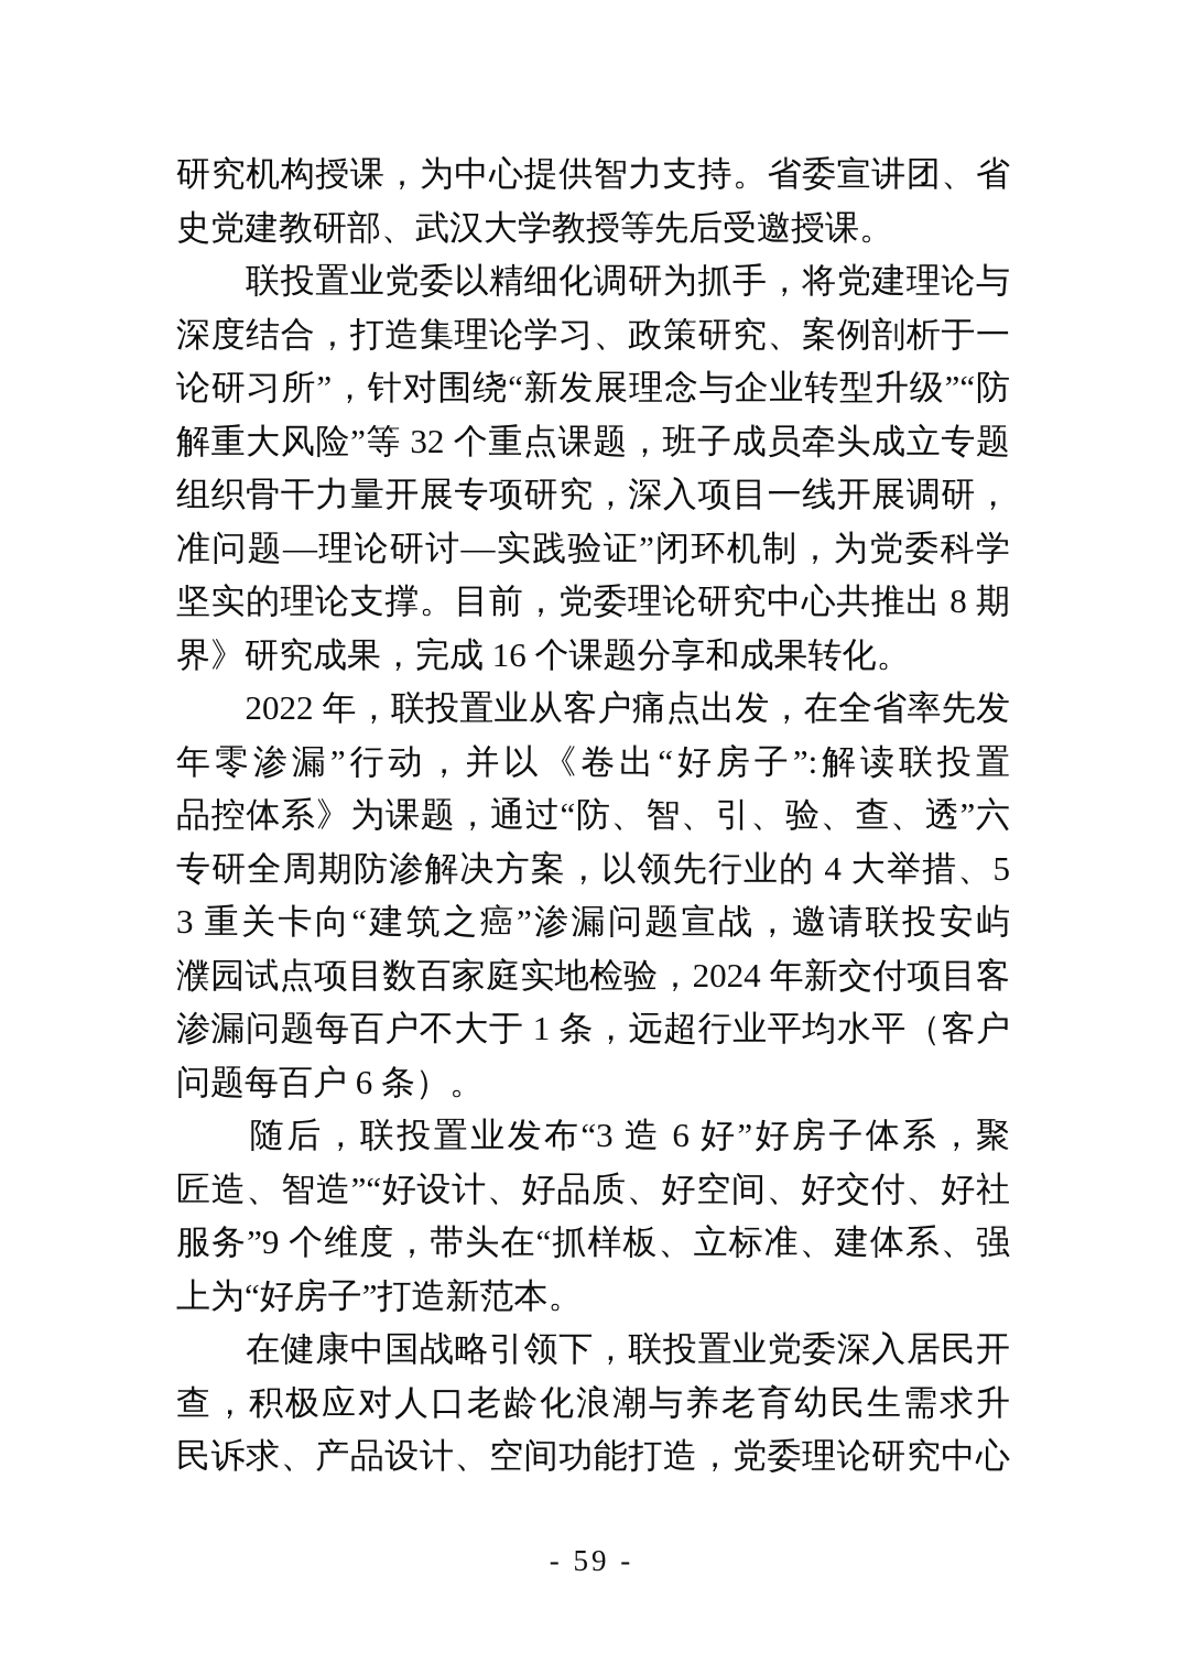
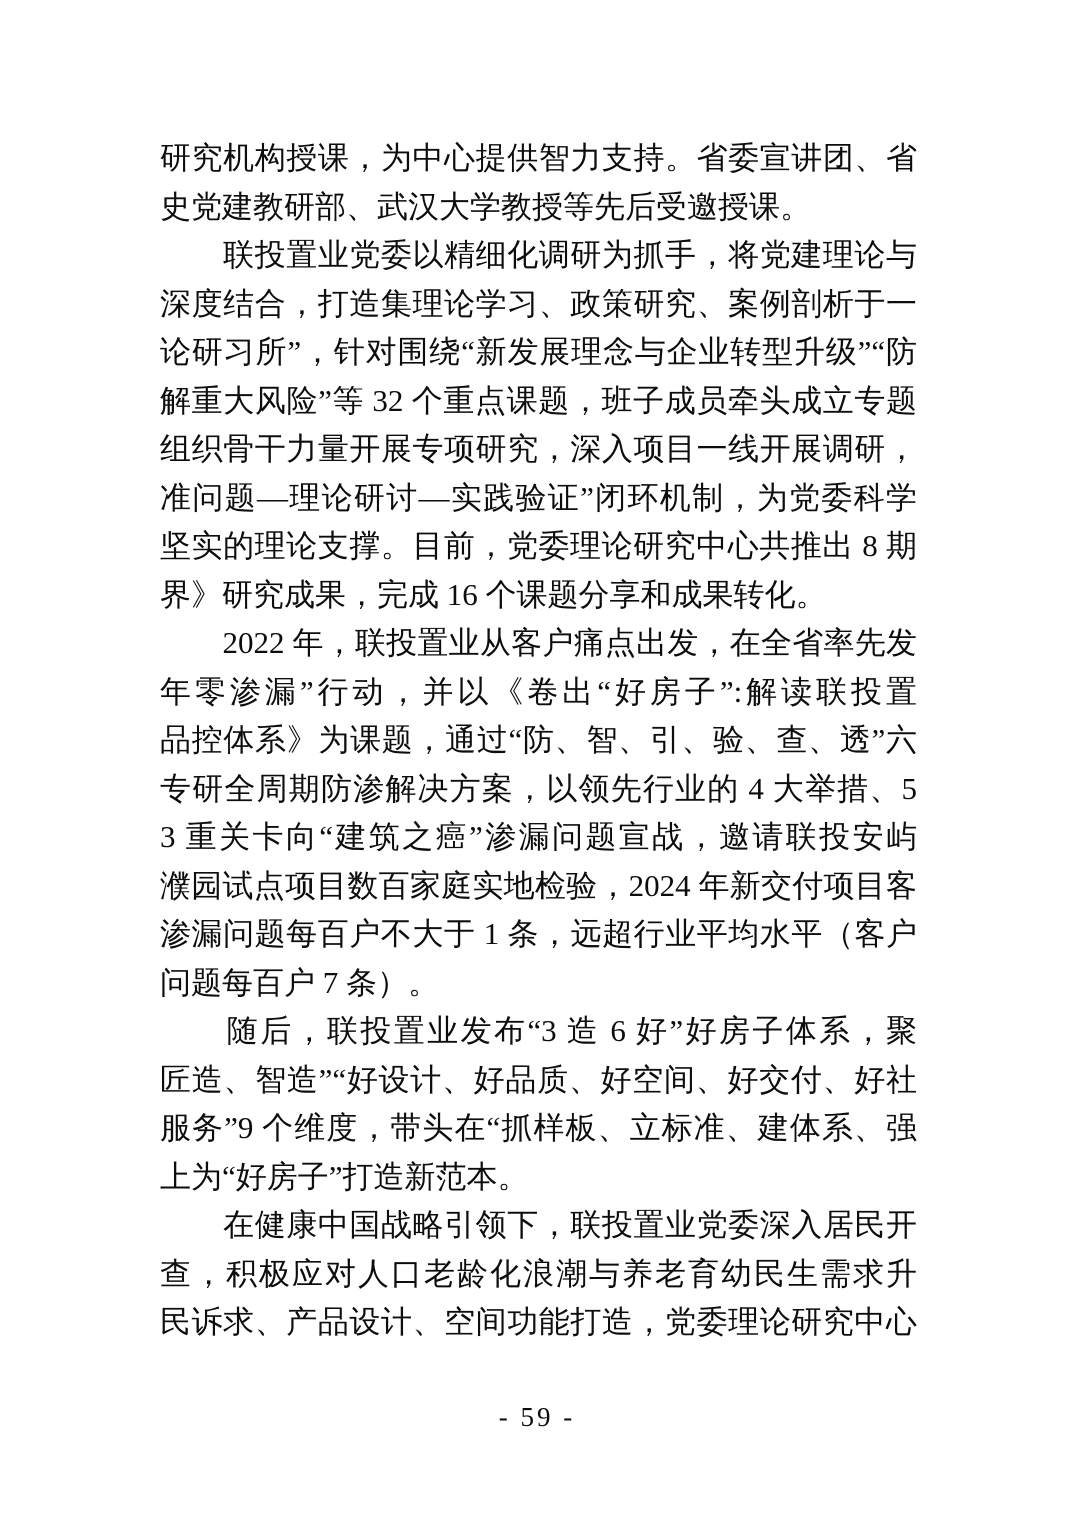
  研究机构授课，为中心提供智力支持。省委宣讲团、省
  史党建教研部、武汉大学教授等先后受邀授课。
  联投置业党委以精细化调研为抓手，将党建理论与
  深度结合，打造集理论学习、政策研究、案例剖析于一
  论研习所”，针对围绕“新发展理念与企业转型升级”“防
  解重大风险”等 32 个重点课题，班子成员牵头成立专题
  组织骨干力量开展专项研究，深入项目一线开展调研，
  准问题—理论研讨—实践验证”闭环机制，为党委科学
  坚实的理论支撑。目前，党委理论研究中心共推出 8 期
  界》研究成果，完成 16 个课题分享和成果转化。
  2022 年，联投置业从客户痛点出发，在全省率先发
  年零渗漏”行动，并以《卷出“好房子”:解读联投置
  品控体系》为课题，通过“防、智、引、验、查、透”六
  专研全周期防渗解决方案，以领先行业的 4 大举措、5
  3 重关卡向“建筑之癌”渗漏问题宣战，邀请联投安屿
  濮园试点项目数百家庭实地检验，2024 年新交付项目客
  渗漏问题每百户不大于 1 条，远超行业平均水平（客户
- 问题每百户 6 条）。
+ 问题每百户 7 条）。
  随后，联投置业发布“3 造 6 好”好房子体系，聚
  匠造、智造”“好设计、好品质、好空间、好交付、好社
  服务”9 个维度，带头在“抓样板、立标准、建体系、强
  上为“好房子”打造新范本。
  在健康中国战略引领下，联投置业党委深入居民开
  查，积极应对人口老龄化浪潮与养老育幼民生需求升
  民诉求、产品设计、空间功能打造，党委理论研究中心
  - 59 -
